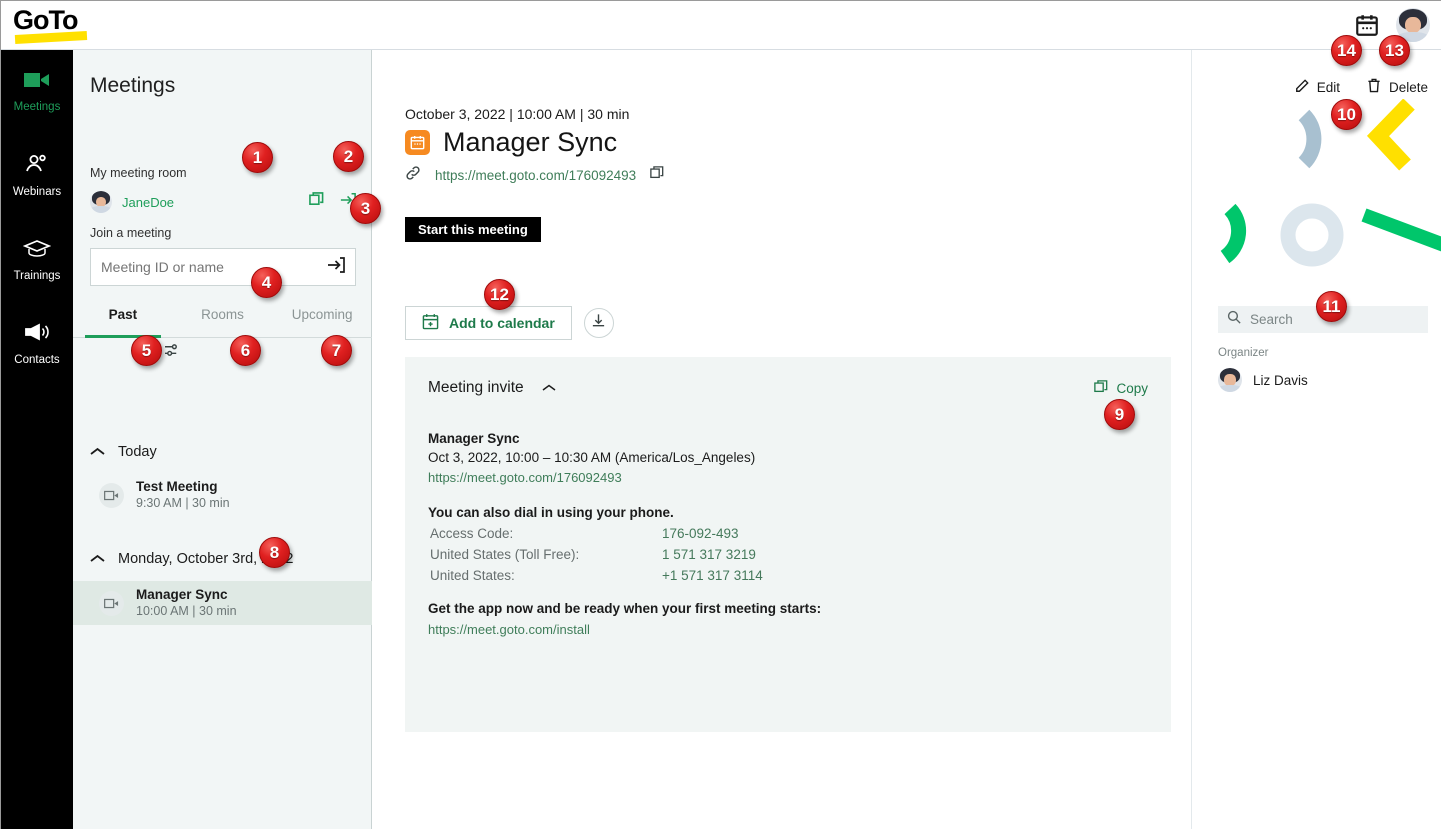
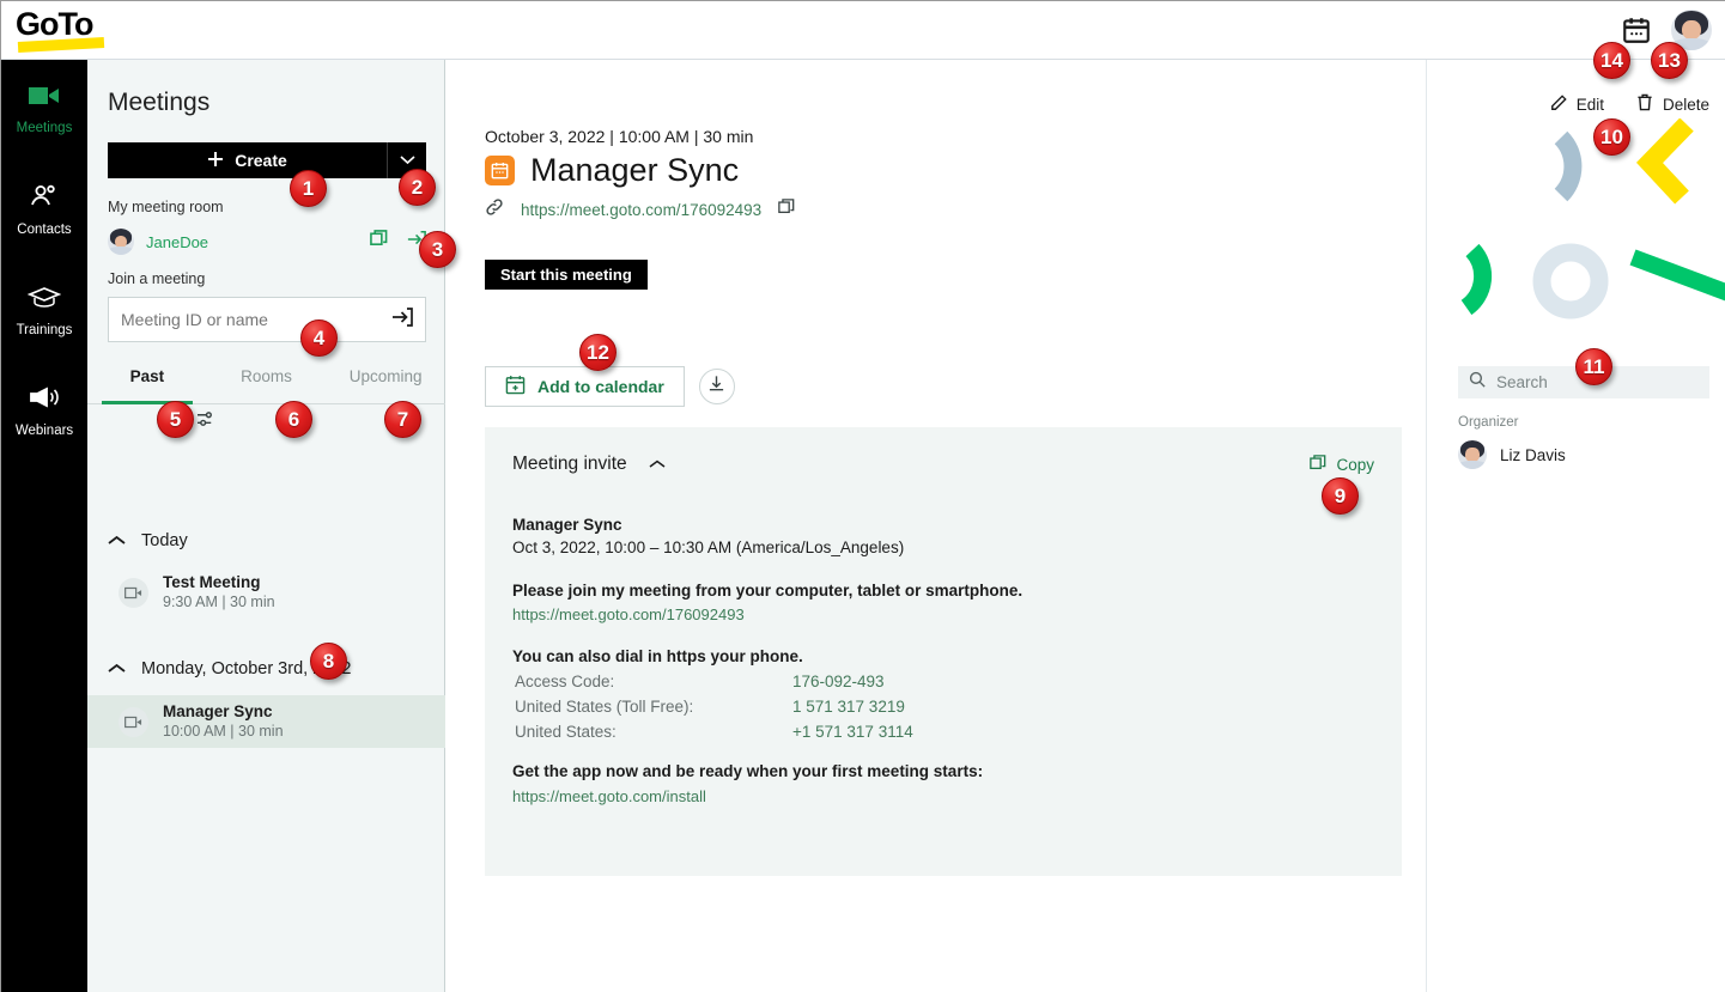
  GoTo
  Meetings
- Webinars
+ Contacts
  Trainings
- Contacts
+ Webinars
  Meetings
+ Create
  My meeting room
  JaneDoe
  Join a meeting
  Meeting ID or name
  Past
  Rooms
  Upcoming
  Today
  Test Meeting
  9:30 AM | 30 min
  Monday, October 3rd,2
  Manager Sync
  10:00 AM | 30 min
  October 3, 2022 | 10:00 AM | 30 min
  Manager Sync
  https://meet.goto.com/176092493
  Start this meeting
  Add to calendar
  Meeting invite
  Copy
  Manager Sync
  Oct 3, 2022, 10:00 – 10:30 AM (America/Los_Angeles)
+ Please join my meeting from your computer, tablet or smartphone.
  https://meet.goto.com/176092493
- You can also dial in using your phone.
+ You can also dial in https your phone.
  Access Code:	176-092-493
  United States (Toll Free):	1 571 317 3219
  United States:	+1 571 317 3114
  Get the app now and be ready when your first meeting starts:
  https://meet.goto.com/install
  Edit
  Delete
  Search
  Organizer
  Liz Davis
  1
  2
  3
  4
  5
  6
  7
  8
  9
  10
  11
  12
  13
  14
